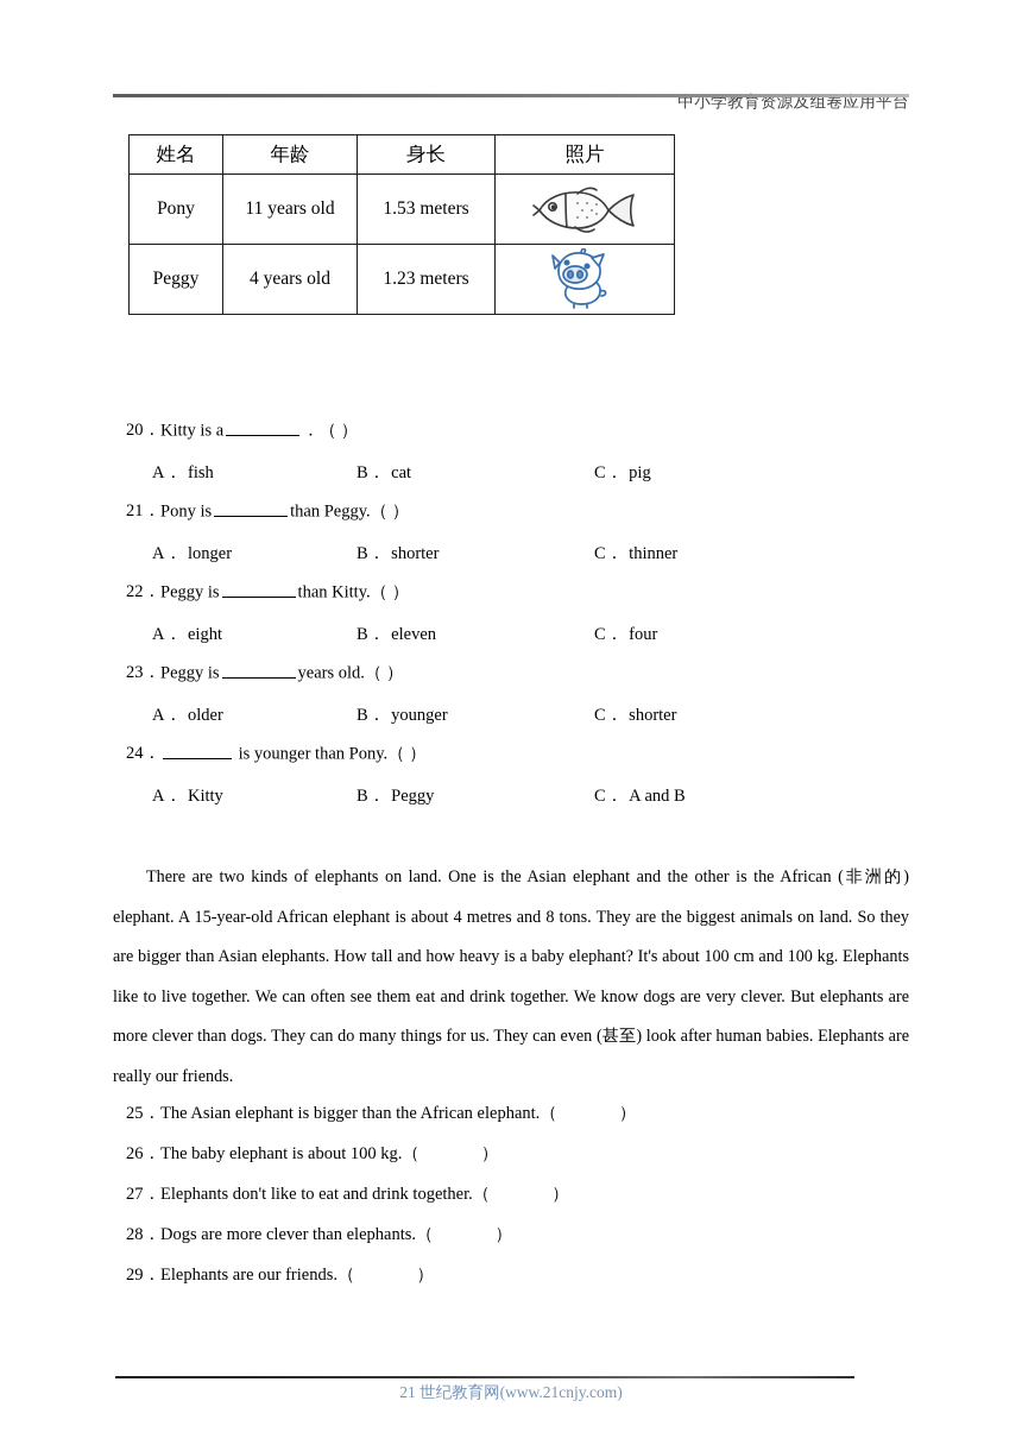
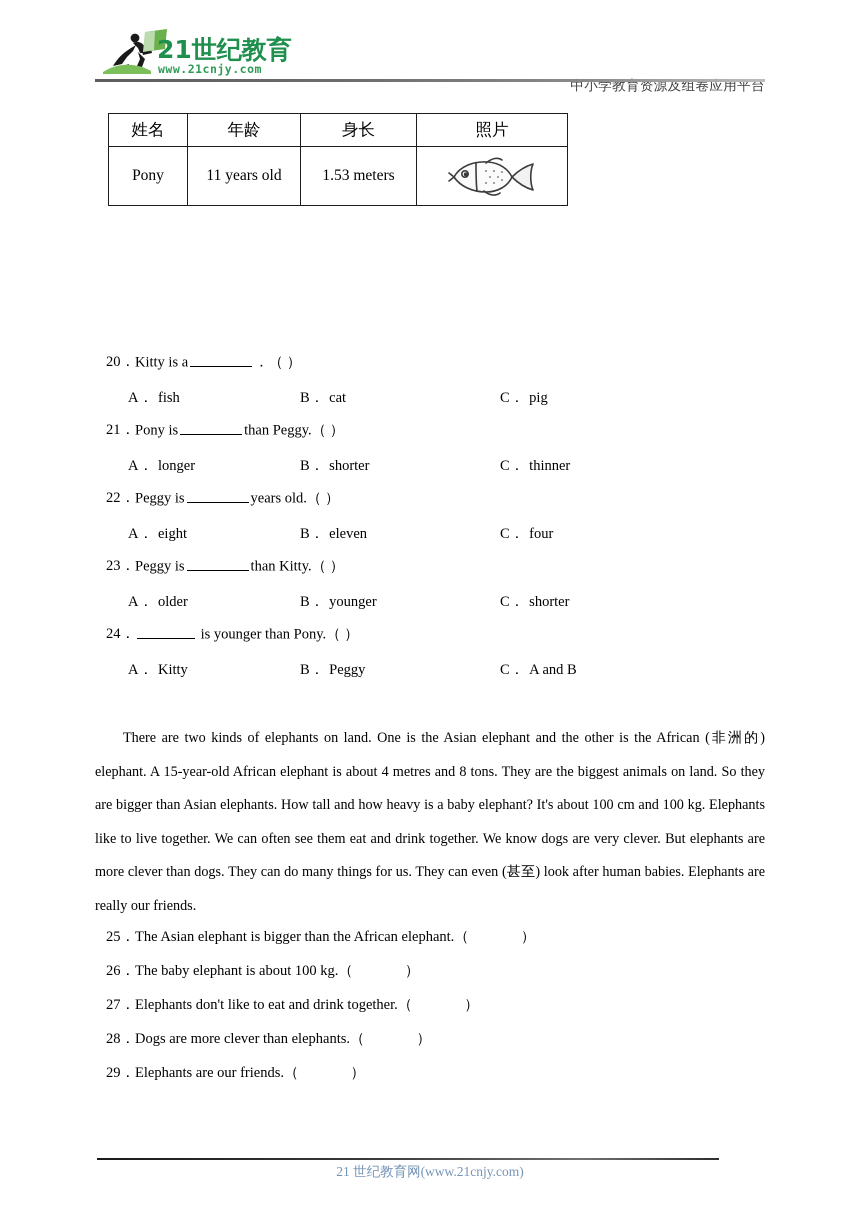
+ 21世纪教育
+ www.21cnjy.com
  中小学教育资源及组卷应用平台
  姓名	年龄	身长	照片
  Pony	11 years old	1.53 meters
- Peggy	4 years old	1.23 meters
  20．Kitty is a ．（ ）
  A． fish
  B． cat
  C． pig
  21．Pony is than Peggy.（ ）
  A． longer
  B． shorter
  C． thinner
- 22．Peggy is than Kitty.（ ）
+ 22．Peggy is years old.（ ）
  A． eight
  B． eleven
  C． four
- 23．Peggy is years old.（ ）
+ 23．Peggy is than Kitty.（ ）
  A． older
  B． younger
  C． shorter
  24． is younger than Pony.（ ）
  A． Kitty
  B． Peggy
  C． A and B
  There are two kinds of elephants on land. One is the Asian elephant and the other is the African (非洲的) elephant. A 15-year-old African elephant is about 4 metres and 8 tons. They are the biggest animals on land. So they are bigger than Asian elephants. How tall and how heavy is a baby elephant? It's about 100 cm and 100 kg. Elephants like to live together. We can often see them eat and drink together. We know dogs are very clever. But elephants are more clever than dogs. They can do many things for us. They can even (甚至) look after human babies. Elephants are really our friends.
  25．The Asian elephant is bigger than the African elephant.（ ）
  26．The baby elephant is about 100 kg.（ ）
  27．Elephants don't like to eat and drink together.（ ）
  28．Dogs are more clever than elephants.（ ）
  29．Elephants are our friends.（ ）
  21 世纪教育网(www.21cnjy.com)
